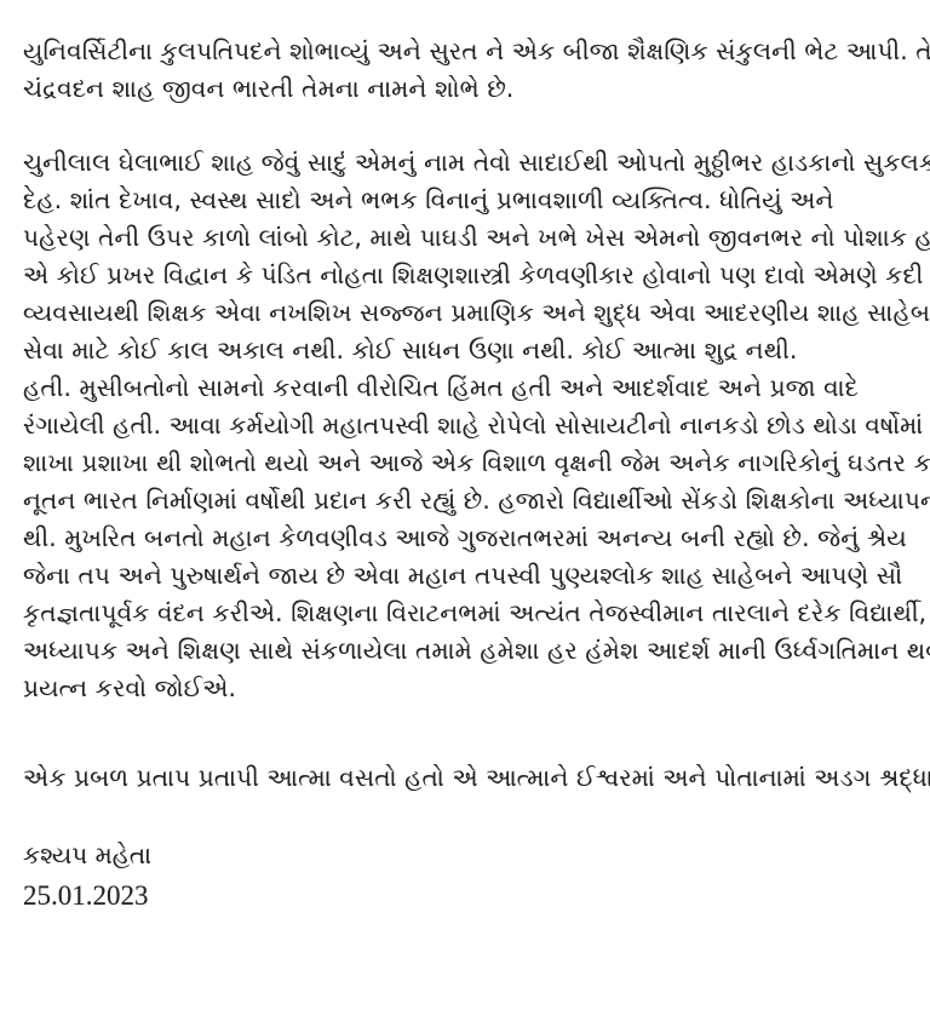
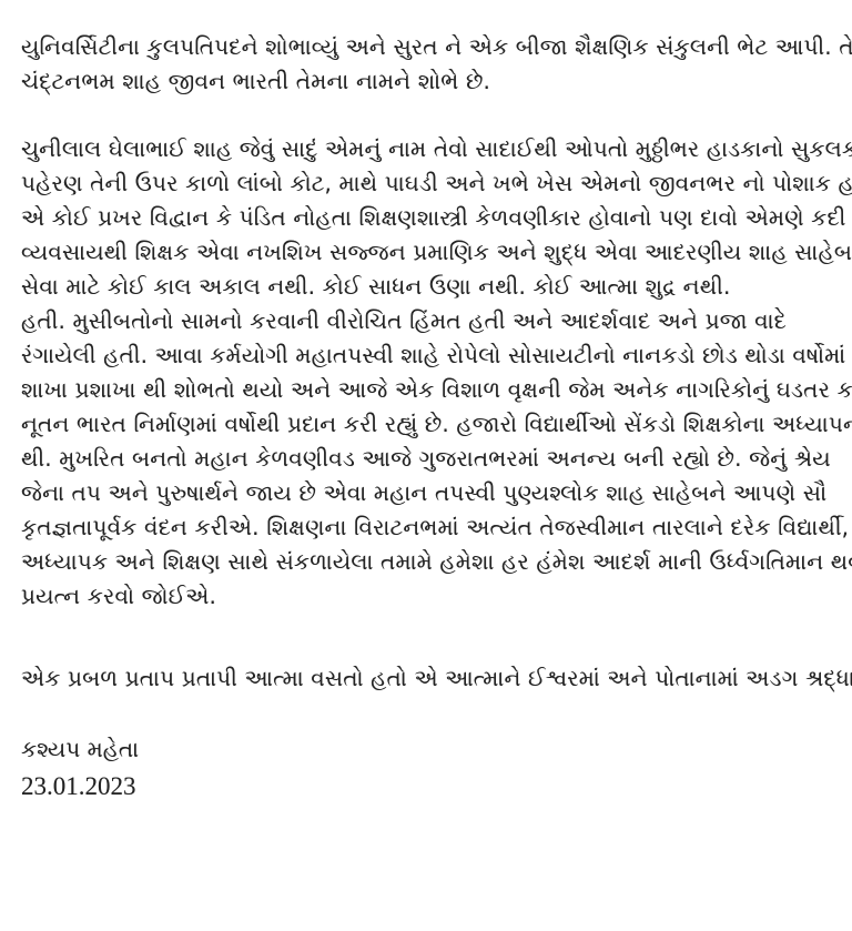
  યુનિવર્સિટીના કુલપતિપદને શોભાવ્યું અને સુરત ને એક બીજા શૈક્ષણિક સંકુલની ભેટ આપી. તે
- ચંદ્રવદન શાહ જીવન ભારતી તેમના નામને શોભે છે.
+ ચંદ્ટનભમ શાહ જીવન ભારતી તેમના નામને શોભે છે.
  ચુનીલાલ ઘેલાભાઈ શાહ જેવું સાદું એમનું નામ તેવો સાદાઈથી ઓપતો મુઠ્ઠીભર હાડકાનો સુકલક
- દેહ. શાંત દેખાવ, સ્વસ્થ સાદો અને ભભક વિનાનું પ્રભાવશાળી વ્યક્તિત્વ. ધોતિયું અને
  પહેરણ તેની ઉપર કાળો લાંબો કોટ, માથે પાઘડી અને ખભે ખેસ એમનો જીવનભર નો પોશાક હ
  એ કોઈ પ્રખર વિદ્વાન કે પંડિત નોહતા શિક્ષણશાસ્ત્રી કેળવણીકાર હોવાનો પણ દાવો એમણે કદી
  વ્યવસાયથી શિક્ષક એવા નખશિખ સજ્જન પ્રમાણિક અને શુદ્ધ એવા આદરણીય શાહ સાહેબ
  સેવા માટે કોઈ કાલ અકાલ નથી. કોઈ સાધન ઉણા નથી. કોઈ આત્મા શુદ્ર નથી.
  હતી. મુસીબતોનો સામનો કરવાની વીરોચિત હિંમત હતી અને આદર્શવાદ અને પ્રજા વાદે
  રંગાયેલી હતી. આવા કર્મયોગી મહાતપસ્વી શાહે રોપેલો સોસાયટીનો નાનકડો છોડ થોડા વર્ષોમાં
  શાખા પ્રશાખા થી શોભતો થયો અને આજે એક વિશાળ વૃક્ષની જેમ અનેક નાગરિકોનું ઘડતર ક
  નૂતન ભારત નિર્માણમાં વર્ષોથી પ્રદાન કરી રહ્યું છે. હજારો વિદ્યાર્થીઓ સેંકડો શિક્ષકોના અધ્યાપન
  થી. મુખરિત બનતો મહાન કેળવણીવડ આજે ગુજરાતભરમાં અનન્ય બની રહ્યો છે. જેનું શ્રેય
  જેના તપ અને પુરુષાર્થને જાય છે એવા મહાન તપસ્વી પુણ્યશ્લોક શાહ સાહેબને આપણે સૌ
  કૃતજ્ઞતાપૂર્વક વંદન કરીએ. શિક્ષણના વિરાટનભમાં અત્યંત તેજસ્વીમાન તારલાને દરેક વિદ્યાર્થી,
  અધ્યાપક અને શિક્ષણ સાથે સંકળાયેલા તમામે હમેશા હર હંમેશ આદર્શ માની ઉર્ધ્વગતિમાન થ
  પ્રયત્ન કરવો જોઈએ.
  એક પ્રબળ પ્રતાપ પ્રતાપી આત્મા વસતો હતો એ આત્માને ઈશ્વરમાં અને પોતાનામાં અડગ શ્રદ્ધા
  કશ્યપ મહેતા
- 25.01.2023
+ 23.01.2023
